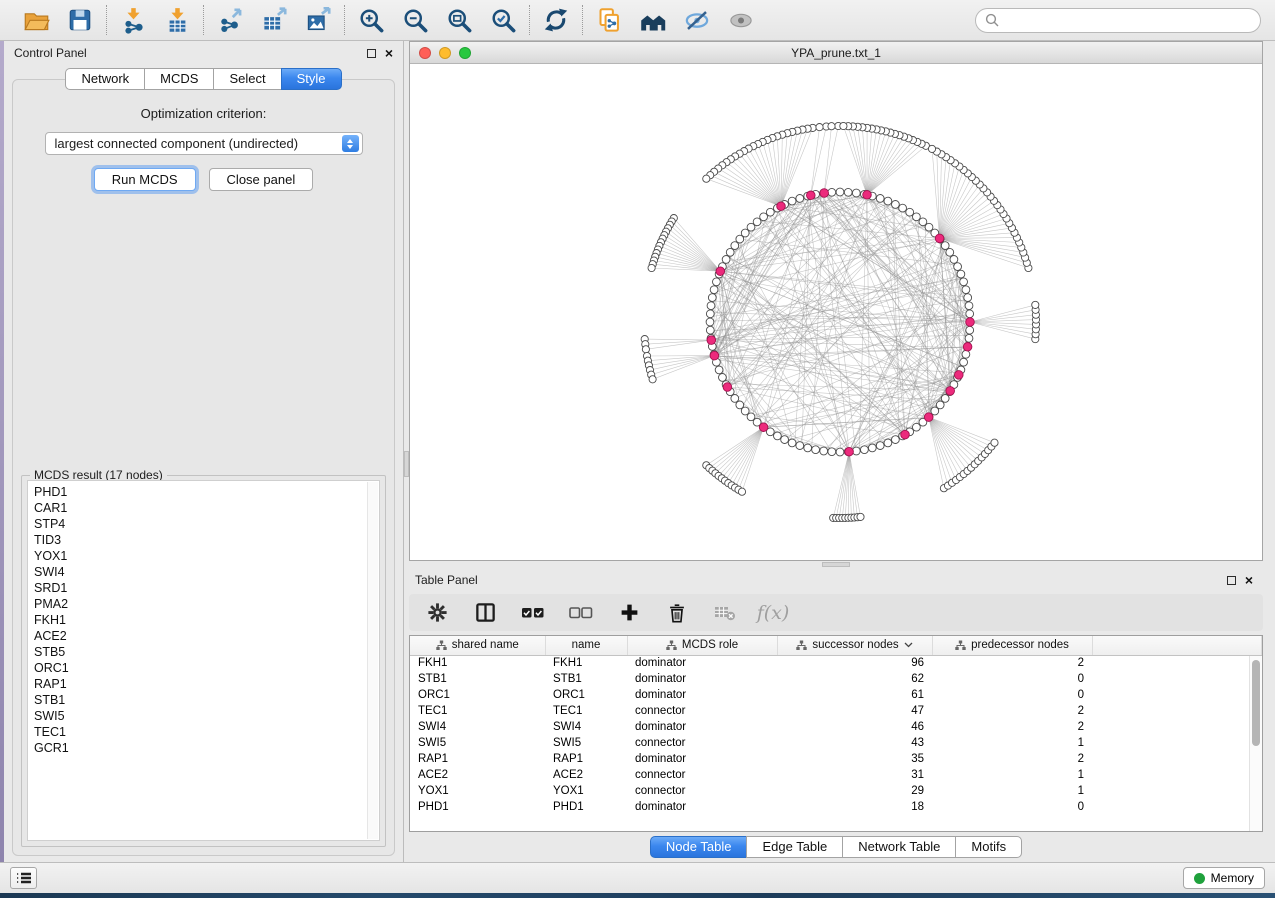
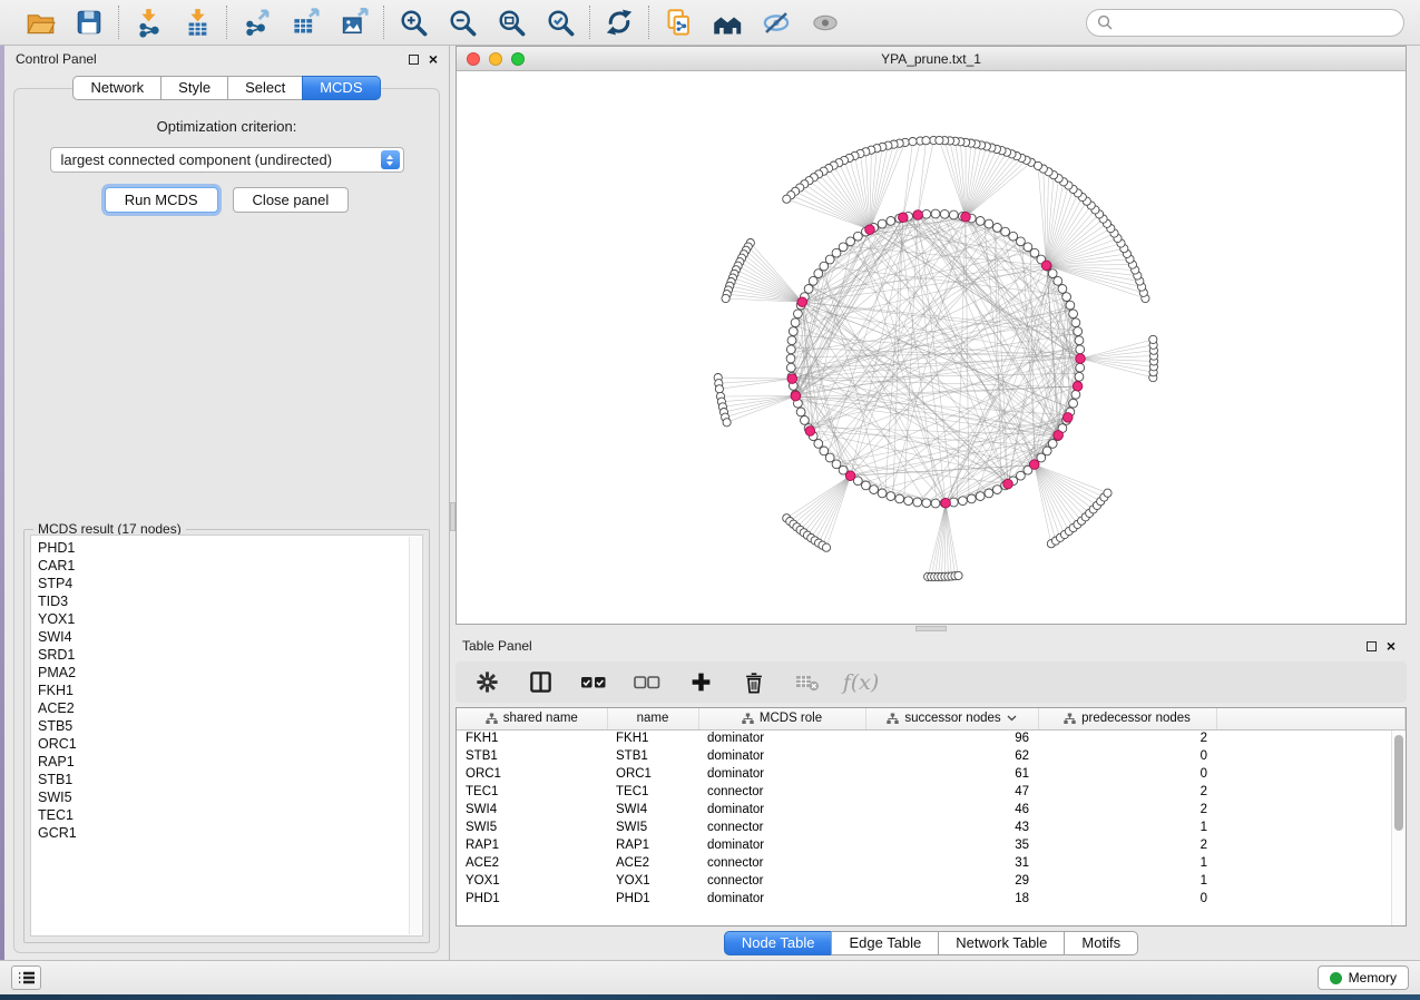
  Control Panel
  ×
  Network
- MCDS
+ Style
  Select
- Style
+ MCDS
  Optimization criterion:
  largest connected component (undirected)
  Run MCDS
  Close panel
  MCDS result (17 nodes)
  PHD1
  CAR1
  STP4
  TID3
  YOX1
  SWI4
  SRD1
  PMA2
  FKH1
  ACE2
  STB5
  ORC1
  RAP1
  STB1
  SWI5
  TEC1
  GCR1
  YPA_prune.txt_1
  Table Panel
  ×
  f(x)
  shared name	name	MCDS role	successor nodes	predecessor nodes
  FKH1	FKH1	dominator	96	2
  STB1	STB1	dominator	62	0
  ORC1	ORC1	dominator	61	0
  TEC1	TEC1	connector	47	2
  SWI4	SWI4	dominator	46	2
  SWI5	SWI5	connector	43	1
  RAP1	RAP1	dominator	35	2
  ACE2	ACE2	connector	31	1
  YOX1	YOX1	connector	29	1
  PHD1	PHD1	dominator	18	0
  Node Table
  Edge Table
  Network Table
  Motifs
  Memory
